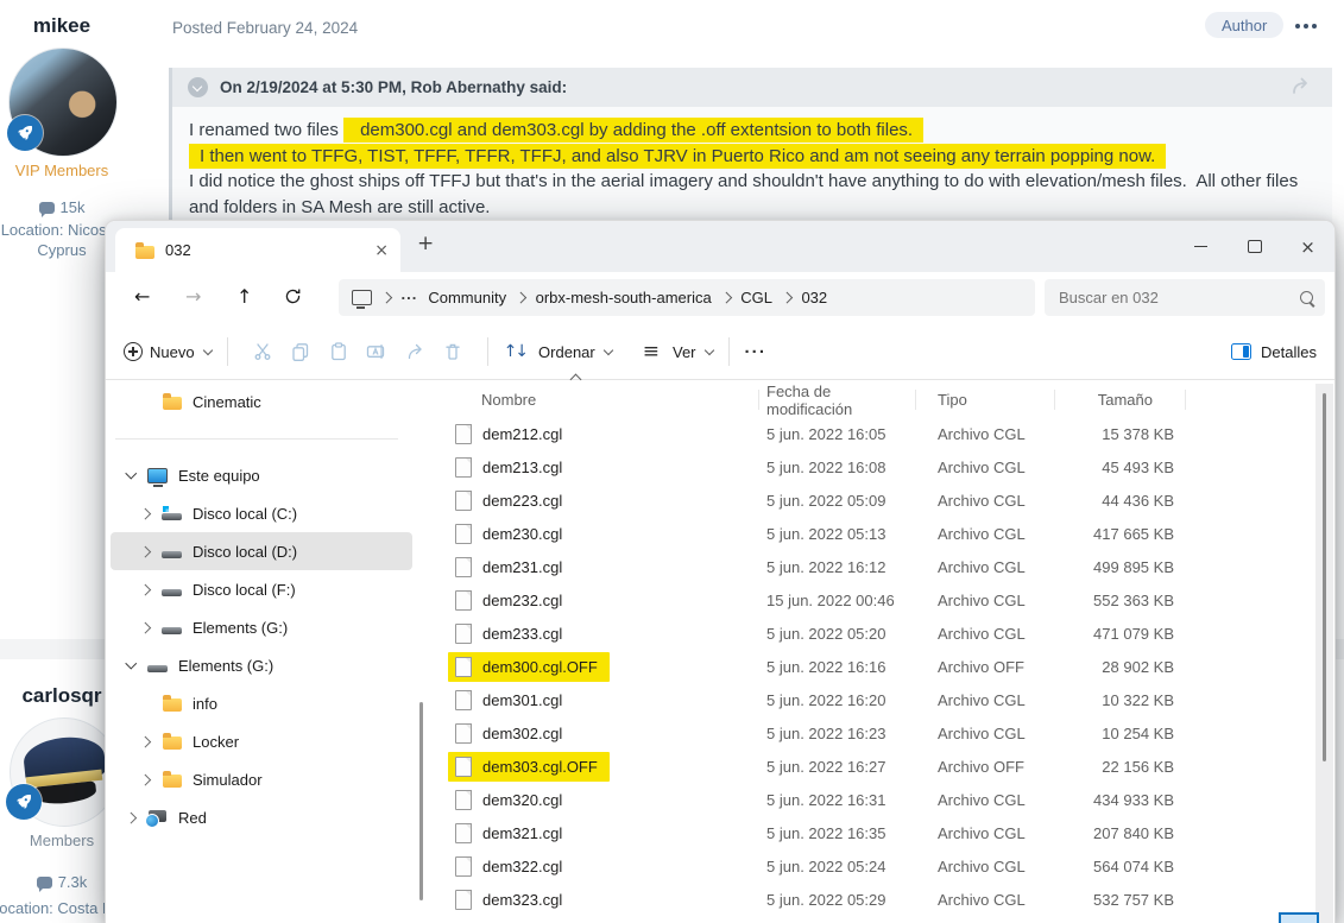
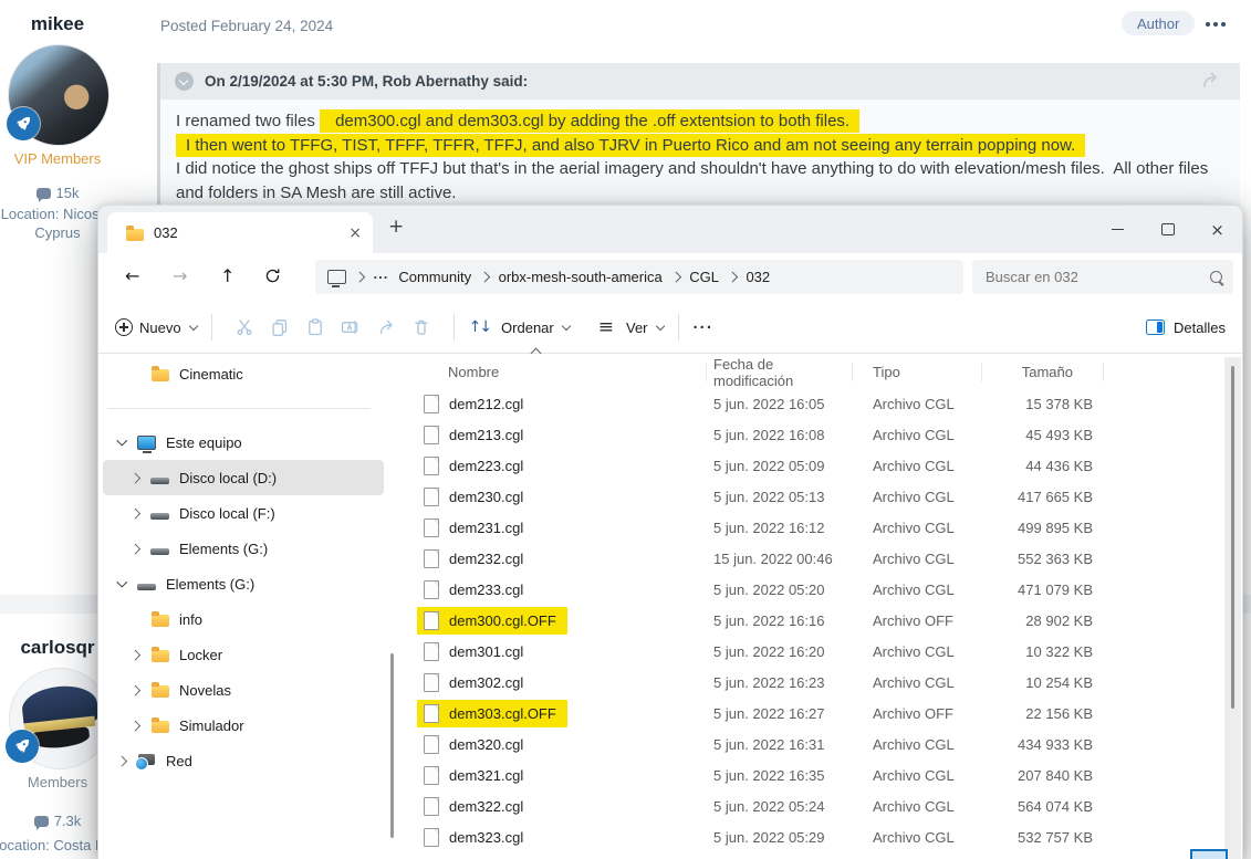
  mikee
  VIP Members
  15k
  Location: Nicos
  Cyprus
  Posted February 24, 2024
  Author
  On 2/19/2024 at 5:30 PM, Rob Abernathy said:
  I renamed two files dem300.cgl and dem303.cgl by adding the .off extentsion to both files.
  I then went to TFFG, TIST, TFFF, TFFR, TFFJ, and also TJRV in Puerto Rico and am not seeing any terrain popping now.
  I did notice the ghost ships off TFFJ but that's in the aerial imagery and shouldn't have anything to do with elevation/mesh files. All other files and folders in SA Mesh are still active.
  carlosqr
  Members
  7.3k
  ocation: Costa
  032
  ×
  +
  ×
  ←
  →
  ↑
  ...
  Community
  orbx-mesh-south-america
  CGL
  032
  Buscar en 032
  Nuevo
  ↑↓
  Ordenar
  ≡
  Ver
  ...
  Detalles
  Cinematic
  Este equipo
- Disco local (C:)
  Disco local (D:)
  Disco local (F:)
  Elements (G:)
  Elements (G:)
  info
  Locker
+ Novelas
  Simulador
  Red
  Nombre
  Fecha de modificación
  Tipo
  Tamaño
  dem212.cgl
  5 jun. 2022 16:05
  Archivo CGL
  15 378 KB
  dem213.cgl
  5 jun. 2022 16:08
  Archivo CGL
  45 493 KB
  dem223.cgl
  5 jun. 2022 05:09
  Archivo CGL
  44 436 KB
  dem230.cgl
  5 jun. 2022 05:13
  Archivo CGL
  417 665 KB
  dem231.cgl
  5 jun. 2022 16:12
  Archivo CGL
  499 895 KB
  dem232.cgl
  15 jun. 2022 00:46
  Archivo CGL
  552 363 KB
  dem233.cgl
  5 jun. 2022 05:20
  Archivo CGL
  471 079 KB
  dem300.cgl.OFF
  5 jun. 2022 16:16
  Archivo OFF
  28 902 KB
  dem301.cgl
  5 jun. 2022 16:20
  Archivo CGL
  10 322 KB
  dem302.cgl
  5 jun. 2022 16:23
  Archivo CGL
  10 254 KB
  dem303.cgl.OFF
  5 jun. 2022 16:27
  Archivo OFF
  22 156 KB
  dem320.cgl
  5 jun. 2022 16:31
  Archivo CGL
  434 933 KB
  dem321.cgl
  5 jun. 2022 16:35
  Archivo CGL
  207 840 KB
  dem322.cgl
  5 jun. 2022 05:24
  Archivo CGL
  564 074 KB
  dem323.cgl
  5 jun. 2022 05:29
  Archivo CGL
  532 757 KB
